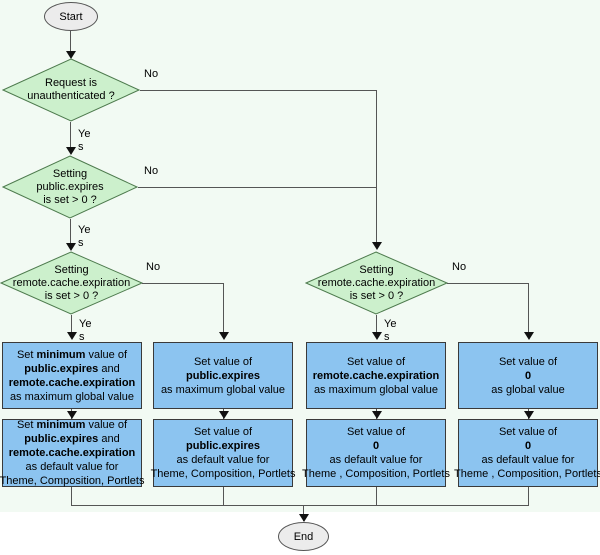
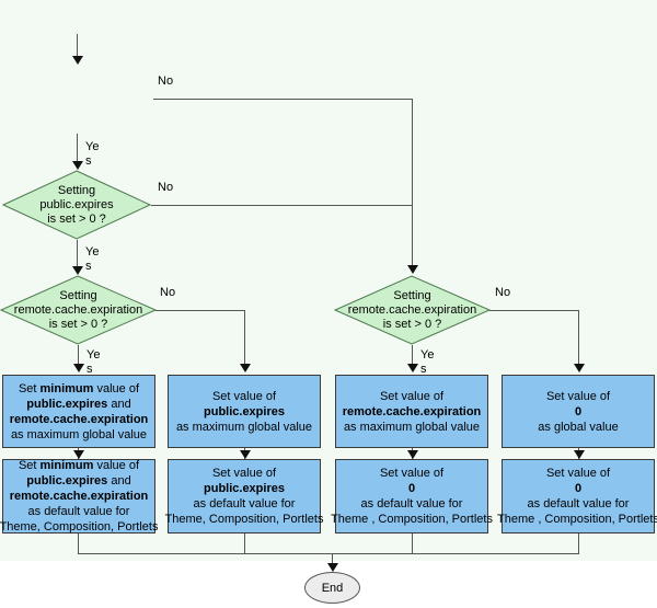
- Start
- Request is
- unauthenticated ?
  No
  Ye
  s
  Setting
  public.expires
  is set > 0 ?
  No
  Ye
  s
  Setting
  remote.cache.expiration
  is set > 0 ?
  No
  Ye
  s
  Setting
  remote.cache.expiration
  is set > 0 ?
  No
  Ye
  s
  Set minimum value of
  public.expires and
  remote.cache.expiration
  as maximum global value
  Set value of
  public.expires
  as maximum global value
  Set value of
  remote.cache.expiration
  as maximum global value
  Set value of
  0
  as global value
  Set minimum value of
  public.expires and
  remote.cache.expiration
  as default value for
  Theme, Composition, Portlets
  Set value of
  public.expires
  as default value for
  Theme, Composition, Portlets
  Set value of
  0
  as default value for
  Theme , Composition, Portlets
  Set value of
  0
  as default value for
  Theme , Composition, Portlets
  End
